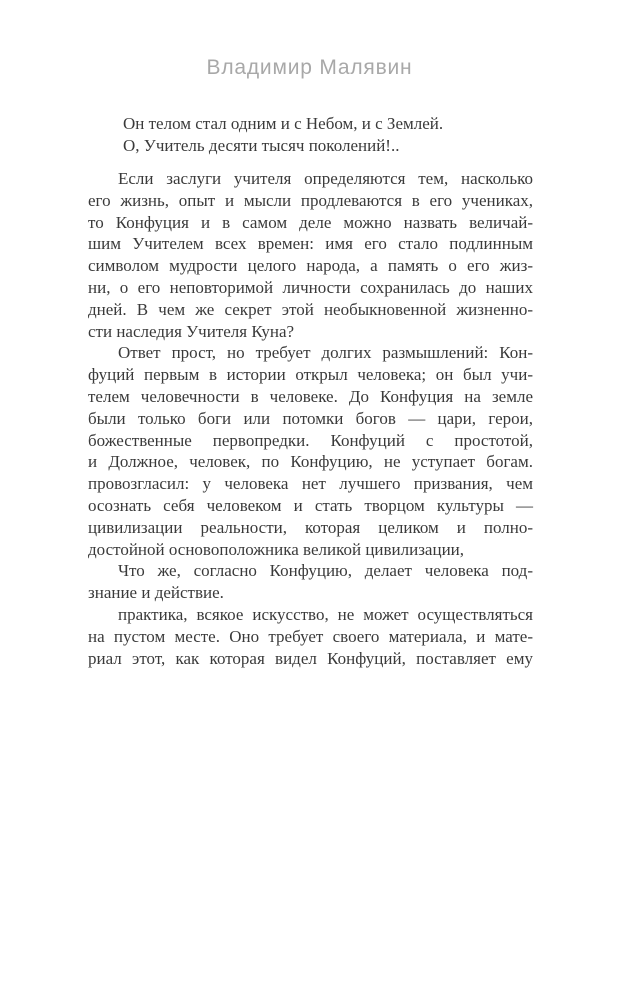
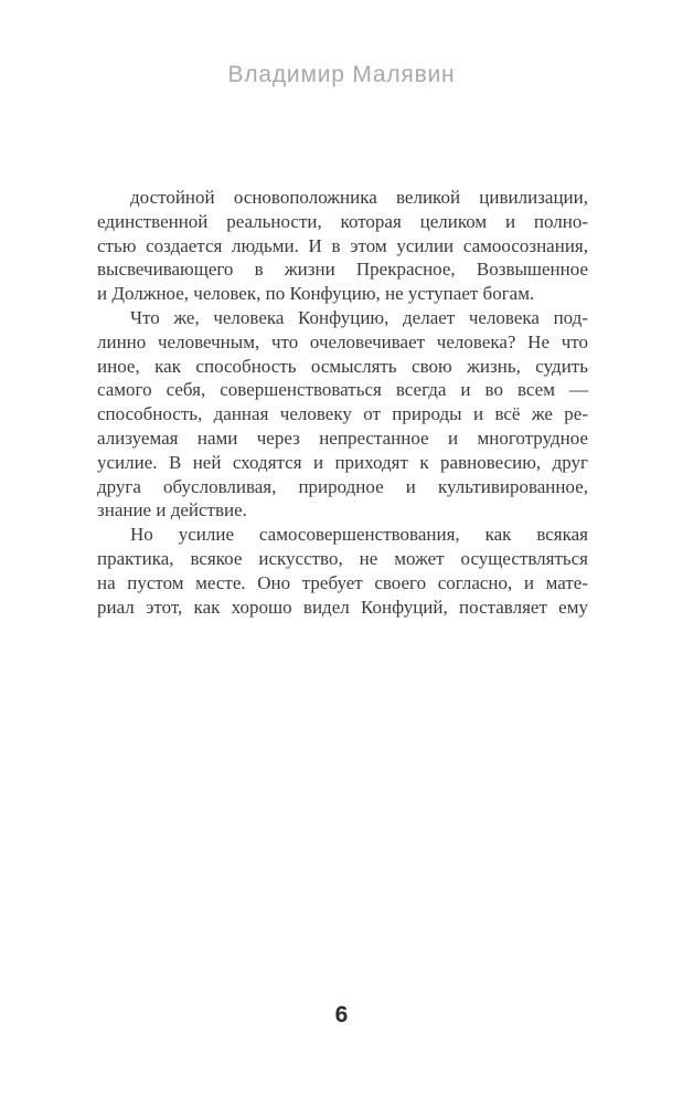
  Владимир Малявин
- Он телом стал одним и с Небом, и с Землей.
- О, Учитель десяти тысяч поколений!..
- Если заслуги учителя определяются тем, насколько
- его жизнь, опыт и мысли продлеваются в его учениках,
- то Конфуция и в самом деле можно назвать величай-
- шим Учителем всех времен: имя его стало подлинным
- символом мудрости целого народа, а память о его жиз-
- ни, о его неповторимой личности сохранилась до наших
- дней. В чем же секрет этой необыкновенной жизненно-
- сти наследия Учителя Куна?
- Ответ прост, но требует долгих размышлений: Кон-
- фуций первым в истории открыл человека; он был учи-
- телем человечности в человеке. До Конфуция на земле
- были только боги или потомки богов — цари, герои,
- божественные первопредки. Конфуций с простотой,
- и Должное, человек, по Конфуцию, не уступает богам.
+ достойной основоположника великой цивилизации,
- провозгласил: у человека нет лучшего призвания, чем
- осознать себя человеком и стать творцом культуры —
- цивилизации реальности, которая целиком и полно-
+ единственной реальности, которая целиком и полно-
+ стью создается людьми. И в этом усилии самоосознания,
+ высвечивающего в жизни Прекрасное, Возвышенное
- достойной основоположника великой цивилизации,
+ и Должное, человек, по Конфуцию, не уступает богам.
- Что же, согласно Конфуцию, делает человека под-
+ Что же, человека Конфуцию, делает человека под-
+ линно человечным, что очеловечивает человека? Не что
+ иное, как способность осмыслять свою жизнь, судить
+ самого себя, совершенствоваться всегда и во всем —
+ способность, данная человеку от природы и всё же ре-
+ ализуемая нами через непрестанное и многотрудное
+ усилие. В ней сходятся и приходят к равновесию, друг
+ друга обусловливая, природное и культивированное,
  знание и действие.
+ Но усилие самосовершенствования, как всякая
  практика, всякое искусство, не может осуществляться
- на пустом месте. Оно требует своего материала, и мате-
+ на пустом месте. Оно требует своего согласно, и мате-
- риал этот, как которая видел Конфуций, поставляет ему
+ риал этот, как хорошо видел Конфуций, поставляет ему
+ 6
